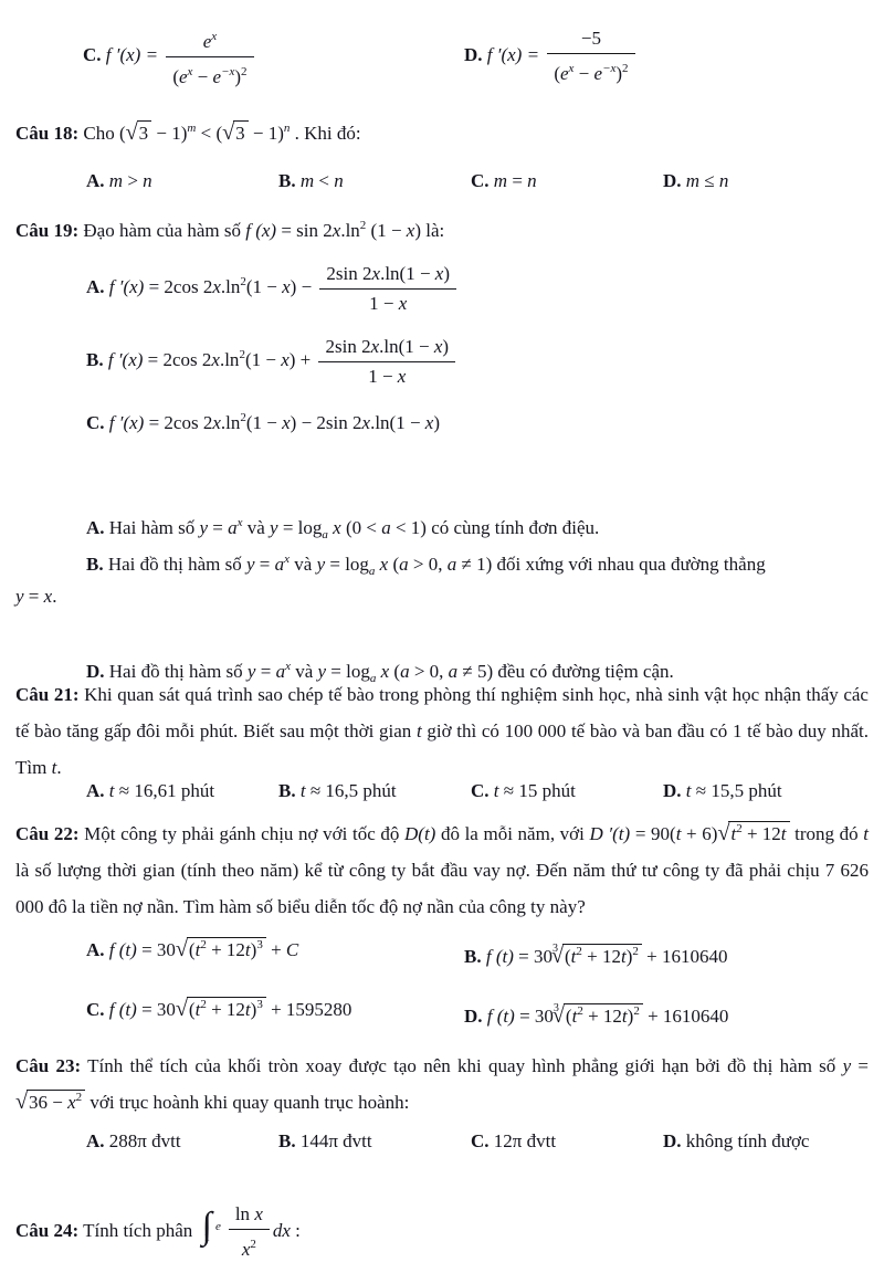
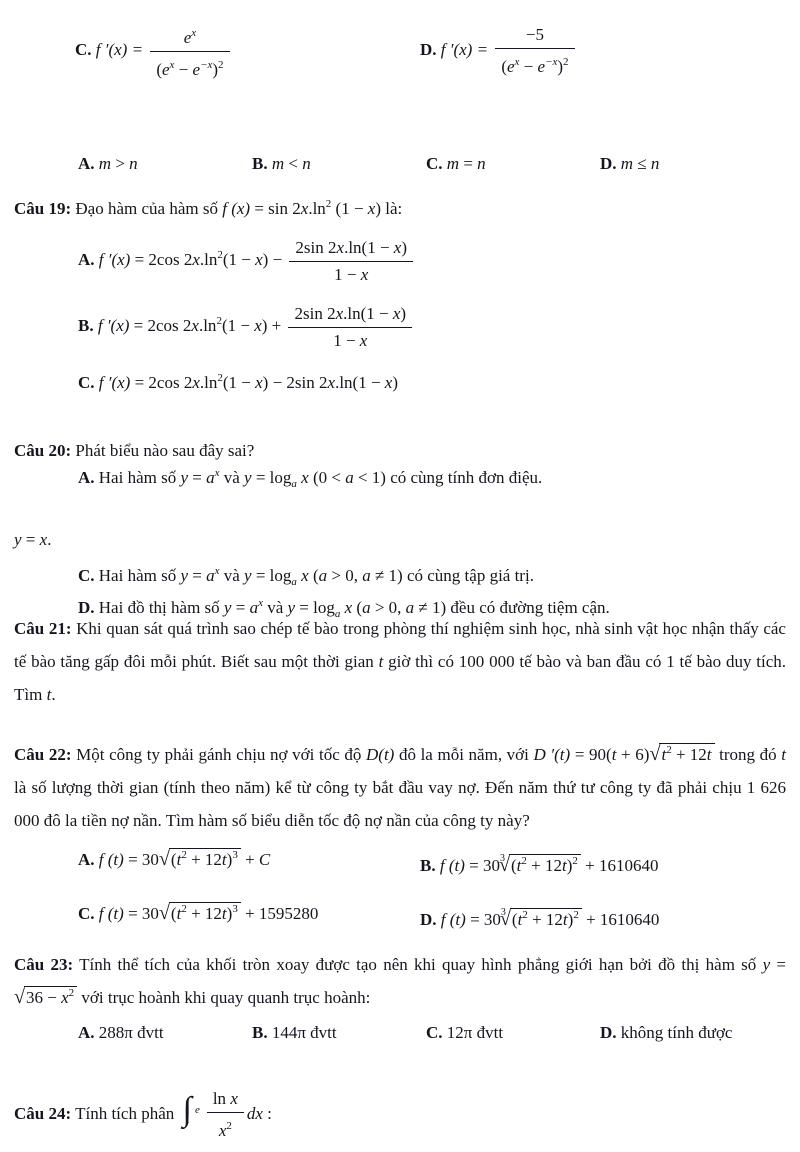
  C. f ′(x) =
  ex
  (ex − e−x)2
  D. f ′(x) =
  −5
  (ex − e−x)2
- Câu 18: Cho (√3 − 1)m < (√3 − 1)n . Khi đó:
  A. m > n
  B. m < n
  C. m = n
  D. m ≤ n
  Câu 19: Đạo hàm của hàm số f (x) = sin 2x.ln2 (1 − x) là:
  A. f ′(x) = 2cos 2x.ln2(1 − x) −
  2sin 2x.ln(1 − x)
  1 − x
  B. f ′(x) = 2cos 2x.ln2(1 − x) +
  2sin 2x.ln(1 − x)
  1 − x
  C. f ′(x) = 2cos 2x.ln2(1 − x) − 2sin 2x.ln(1 − x)
+ Câu 20: Phát biểu nào sau đây sai?
  A. Hai hàm số y = ax và y = loga x (0 < a < 1) có cùng tính đơn điệu.
- B. Hai đồ thị hàm số y = ax và y = loga x (a > 0, a ≠ 1) đối xứng với nhau qua đường thẳng
  y = x.
+ C. Hai hàm số y = ax và y = loga x (a > 0, a ≠ 1) có cùng tập giá trị.
- D. Hai đồ thị hàm số y = ax và y = loga x (a > 0, a ≠ 5) đều có đường tiệm cận.
+ D. Hai đồ thị hàm số y = ax và y = loga x (a > 0, a ≠ 1) đều có đường tiệm cận.
- Câu 21: Khi quan sát quá trình sao chép tế bào trong phòng thí nghiệm sinh học, nhà sinh vật học nhận thấy các tế bào tăng gấp đôi mỗi phút. Biết sau một thời gian t giờ thì có 100 000 tế bào và ban đầu có 1 tế bào duy nhất. Tìm t.
+ Câu 21: Khi quan sát quá trình sao chép tế bào trong phòng thí nghiệm sinh học, nhà sinh vật học nhận thấy các tế bào tăng gấp đôi mỗi phút. Biết sau một thời gian t giờ thì có 100 000 tế bào và ban đầu có 1 tế bào duy tích. Tìm t.
- A. t ≈ 16,61 phút
- B. t ≈ 16,5 phút
- C. t ≈ 15 phút
- D. t ≈ 15,5 phút
- Câu 22: Một công ty phải gánh chịu nợ với tốc độ D(t) đô la mỗi năm, với D ′(t) = 90(t + 6)√t2 + 12t trong đó t là số lượng thời gian (tính theo năm) kể từ công ty bắt đầu vay nợ. Đến năm thứ tư công ty đã phải chịu 7 626 000 đô la tiền nợ nần. Tìm hàm số biểu diễn tốc độ nợ nần của công ty này?
+ Câu 22: Một công ty phải gánh chịu nợ với tốc độ D(t) đô la mỗi năm, với D ′(t) = 90(t + 6)√t2 + 12t trong đó t là số lượng thời gian (tính theo năm) kể từ công ty bắt đầu vay nợ. Đến năm thứ tư công ty đã phải chịu 1 626 000 đô la tiền nợ nần. Tìm hàm số biểu diễn tốc độ nợ nần của công ty này?
  A. f (t) = 30√(t2 + 12t)3 + C
  B. f (t) = 303√(t2 + 12t)2 + 1610640
  C. f (t) = 30√(t2 + 12t)3 + 1595280
  D. f (t) = 303√(t2 + 12t)2 + 1610640
  Câu 23: Tính thể tích của khối tròn xoay được tạo nên khi quay hình phẳng giới hạn bởi đồ thị hàm số y = √36 − x2 với trục hoành khi quay quanh trục hoành:
  A. 288π đvtt
  B. 144π đvtt
  C. 12π đvtt
  D. không tính được
  Câu 24: Tính tích phân ∫
  e
  1
  ln x
  x2
  dx :
